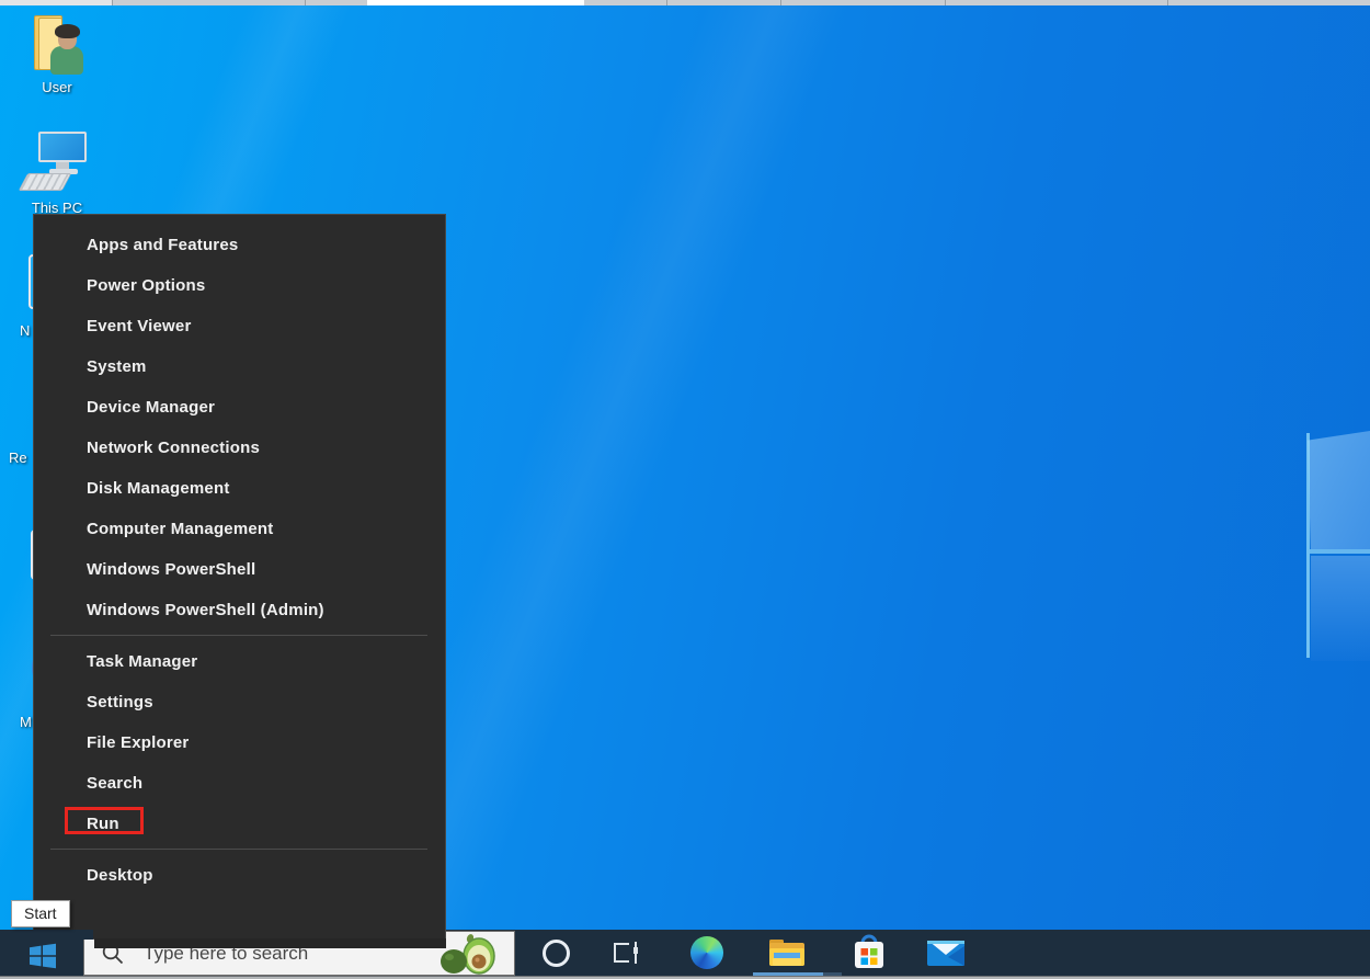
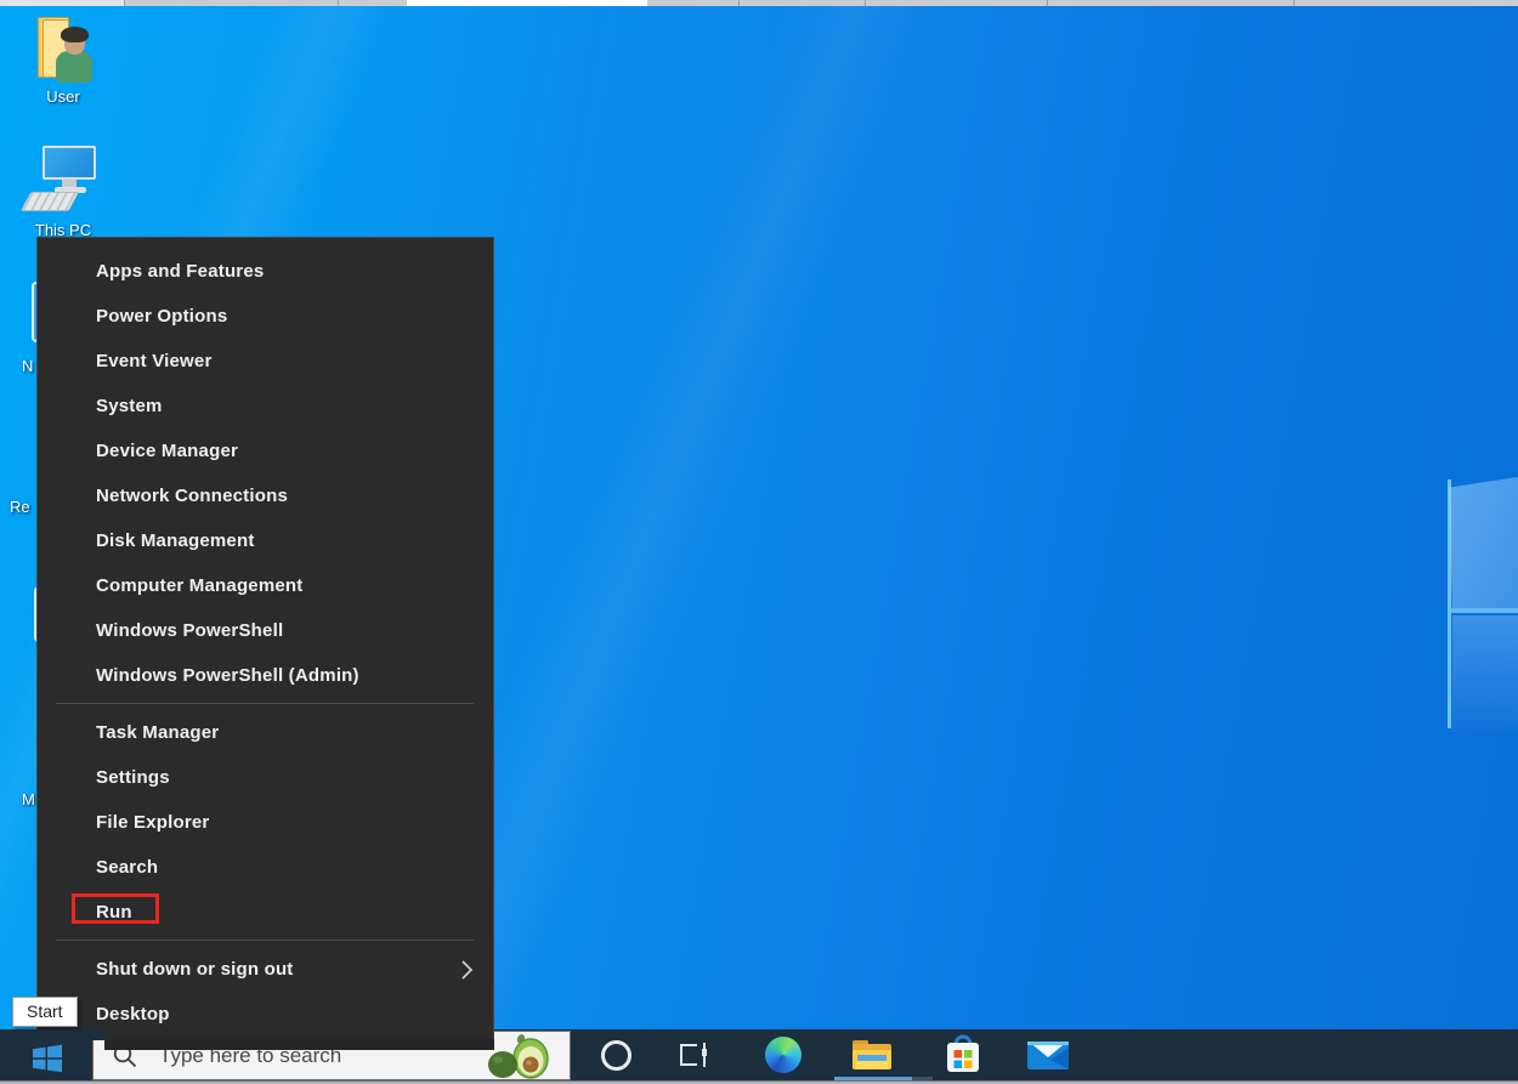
  User
  This PC
  N
  Re
  M
  Type here to search
  Apps and Features
  Power Options
  Event Viewer
  System
  Device Manager
  Network Connections
  Disk Management
  Computer Management
  Windows PowerShell
  Windows PowerShell (Admin)
  Task Manager
  Settings
  File Explorer
  Search
  Run
+ Shut down or sign out
  Desktop
  Start
